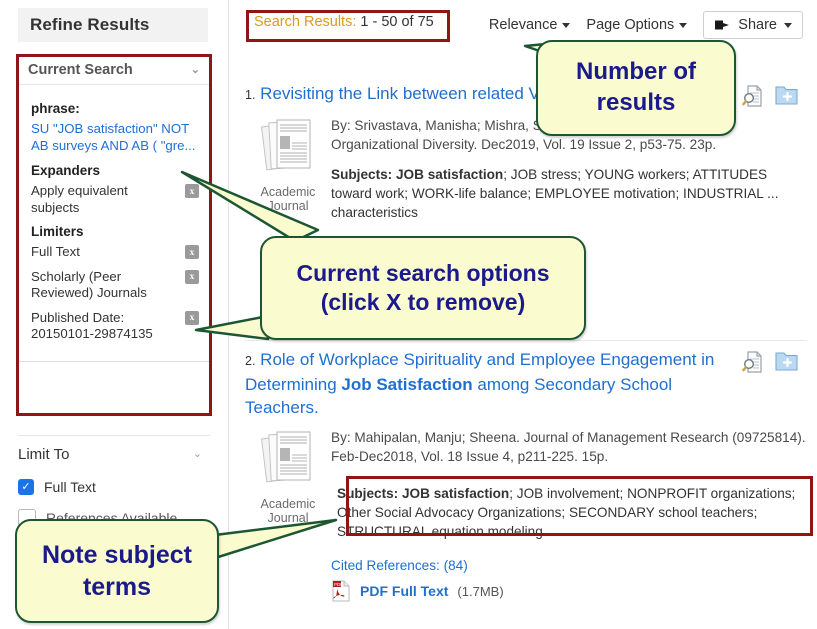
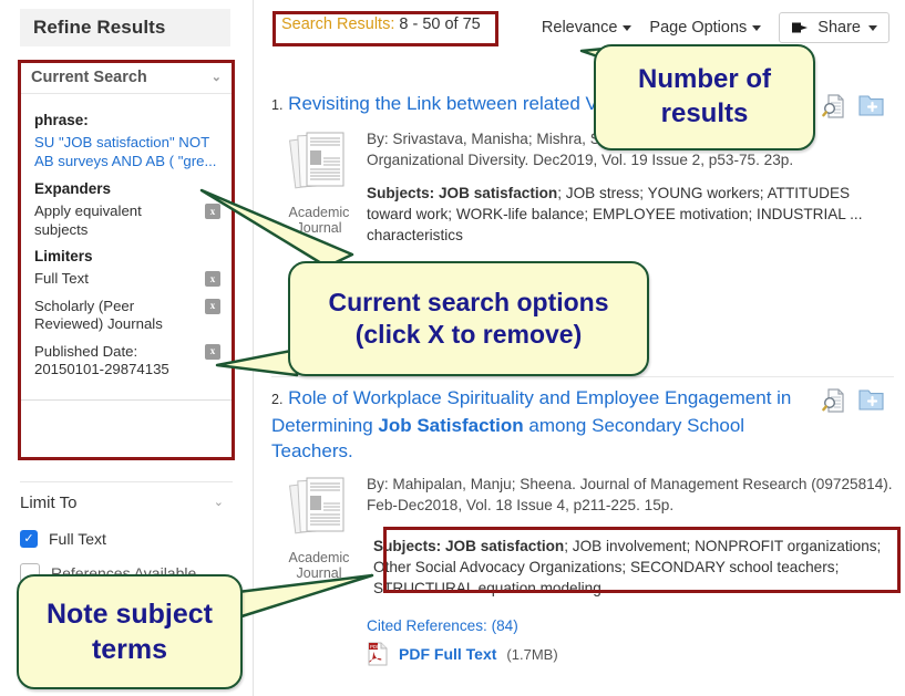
  Refine Results
  Current Search
  ⌄
  phrase:
  SU "JOB satisfaction" NOT AB surveys AND AB ( "gre...
  Expanders
  Apply equivalent subjects
  x
  Limiters
  Full Text
  x
  Scholarly (Peer Reviewed) Journals
  x
  Published Date: 20150101-29874135
  x
  Limit To
  ⌄
  ✓
  Full Text
  References Available
- Search Results: 1 - 50 of 75
+ Search Results: 8 - 50 of 75
  Relevance
  Page Options
  Share
  1. Revisiting the Link between related V
  Academic
  Journal
  By: Srivastava, Manisha; Mishra, Organizational Diversity. Dec2019, Vol. 19 Issue 2, p53-75. 23p.
  Subjects: JOB satisfaction; JOB stress; YOUNG workers; ATTITUDES toward work; WORK-life balance; EMPLOYEE motivation; INDUSTRIAL ... characteristics
  2. Role of Workplace Spirituality and Employee Engagement in Determining Job Satisfaction among Secondary School Teachers.
  Academic
  Journal
  By: Mahipalan, Manju; Sheena. Journal of Management Research (09725814). Feb-Dec2018, Vol. 18 Issue 4, p211-225. 15p.
  Subjects: JOB satisfaction; JOB involvement; NONPROFIT organizations; Other Social Advocacy Organizations; SECONDARY school teachers; STRUCTURAL equation modeling
  Cited References: (84)
  PDF Full Text
  (1.7MB)
  Number of
  results
  Current search options
  (click X to remove)
  Note subject
  terms
